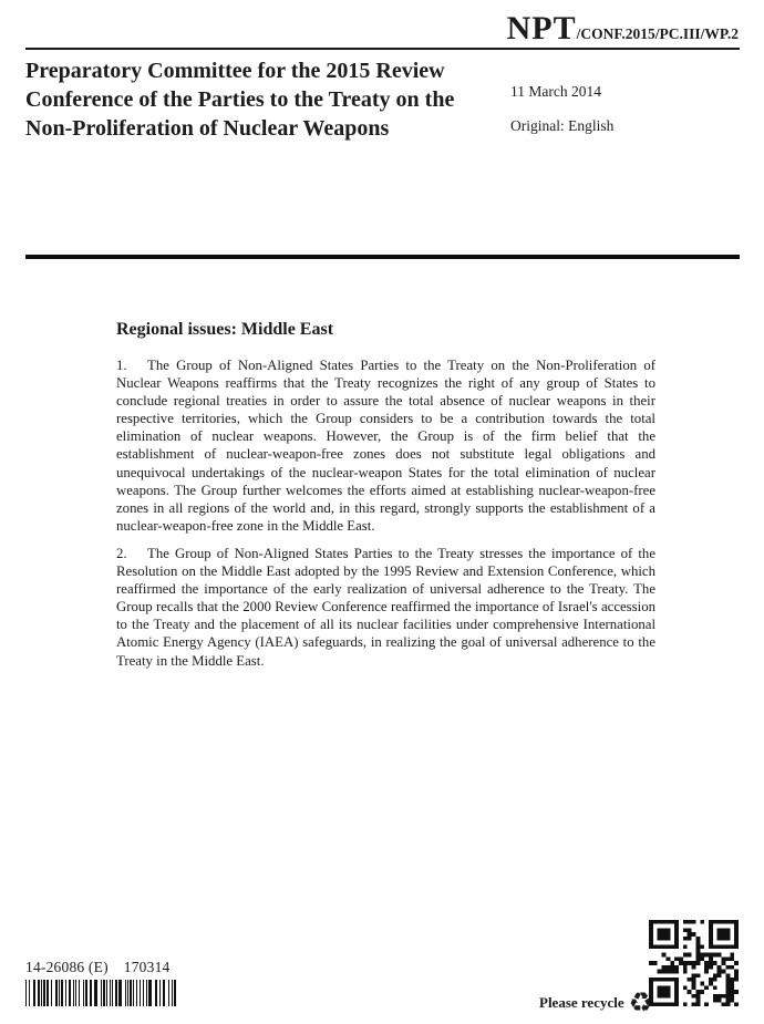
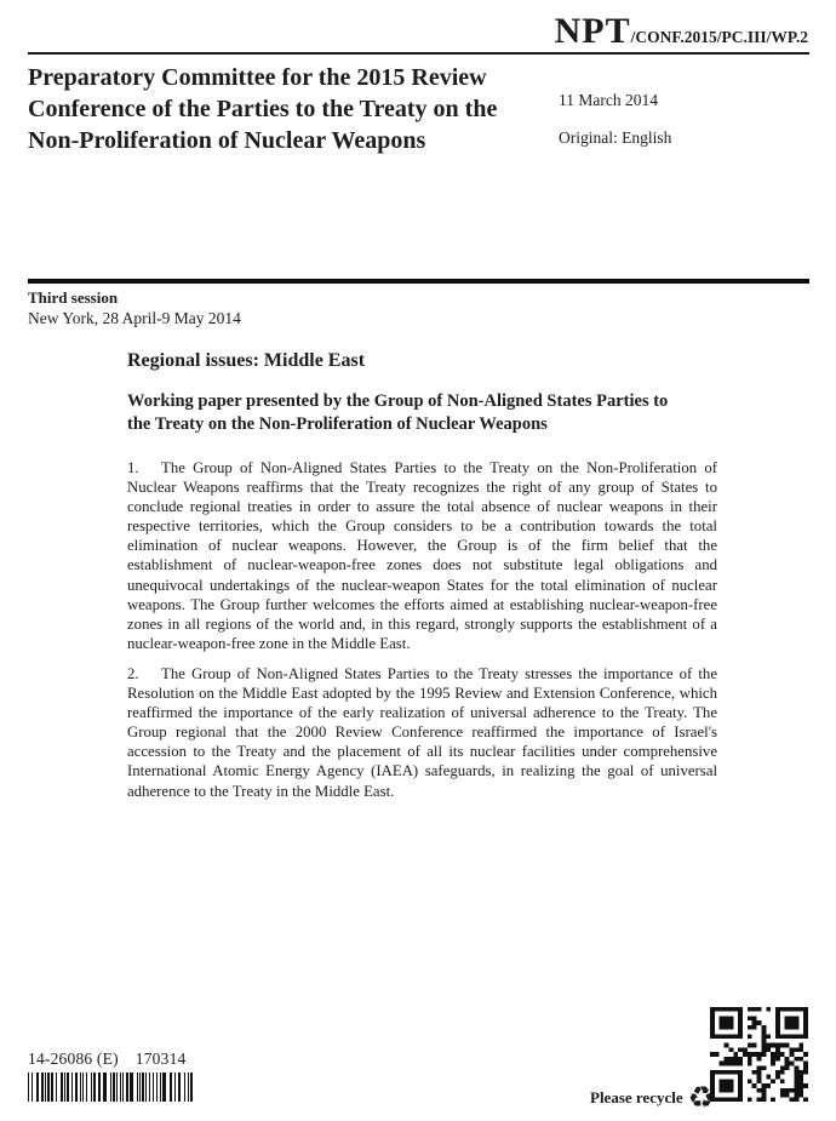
  NPT
  /CONF.2015/PC.III/WP.2
  Preparatory Committee for the 2015 Review Conference of the Parties to the Treaty on the Non-Proliferation of Nuclear Weapons
  11 March 2014
  Original: English
+ Third session
+ New York, 28 April-9 May 2014
  Regional issues: Middle East
+ Working paper presented by the Group of Non-Aligned States Parties to the Treaty on the Non-Proliferation of Nuclear Weapons
  1. The Group of Non-Aligned States Parties to the Treaty on the Non-Proliferation of Nuclear Weapons reaffirms that the Treaty recognizes the right of any group of States to conclude regional treaties in order to assure the total absence of nuclear weapons in their respective territories, which the Group considers to be a contribution towards the total elimination of nuclear weapons. However, the Group is of the firm belief that the establishment of nuclear-weapon-free zones does not substitute legal obligations and unequivocal undertakings of the nuclear-weapon States for the total elimination of nuclear weapons. The Group further welcomes the efforts aimed at establishing nuclear-weapon-free zones in all regions of the world and, in this regard, strongly supports the establishment of a nuclear-weapon-free zone in the Middle East.
- 2. The Group of Non-Aligned States Parties to the Treaty stresses the importance of the Resolution on the Middle East adopted by the 1995 Review and Extension Conference, which reaffirmed the importance of the early realization of universal adherence to the Treaty. The Group recalls that the 2000 Review Conference reaffirmed the importance of Israel's accession to the Treaty and the placement of all its nuclear facilities under comprehensive International Atomic Energy Agency (IAEA) safeguards, in realizing the goal of universal adherence to the Treaty in the Middle East.
+ 2. The Group of Non-Aligned States Parties to the Treaty stresses the importance of the Resolution on the Middle East adopted by the 1995 Review and Extension Conference, which reaffirmed the importance of the early realization of universal adherence to the Treaty. The Group regional that the 2000 Review Conference reaffirmed the importance of Israel's accession to the Treaty and the placement of all its nuclear facilities under comprehensive International Atomic Energy Agency (IAEA) safeguards, in realizing the goal of universal adherence to the Treaty in the Middle East.
  14-26086 (E) 170314
  Please recycle
  ♻
